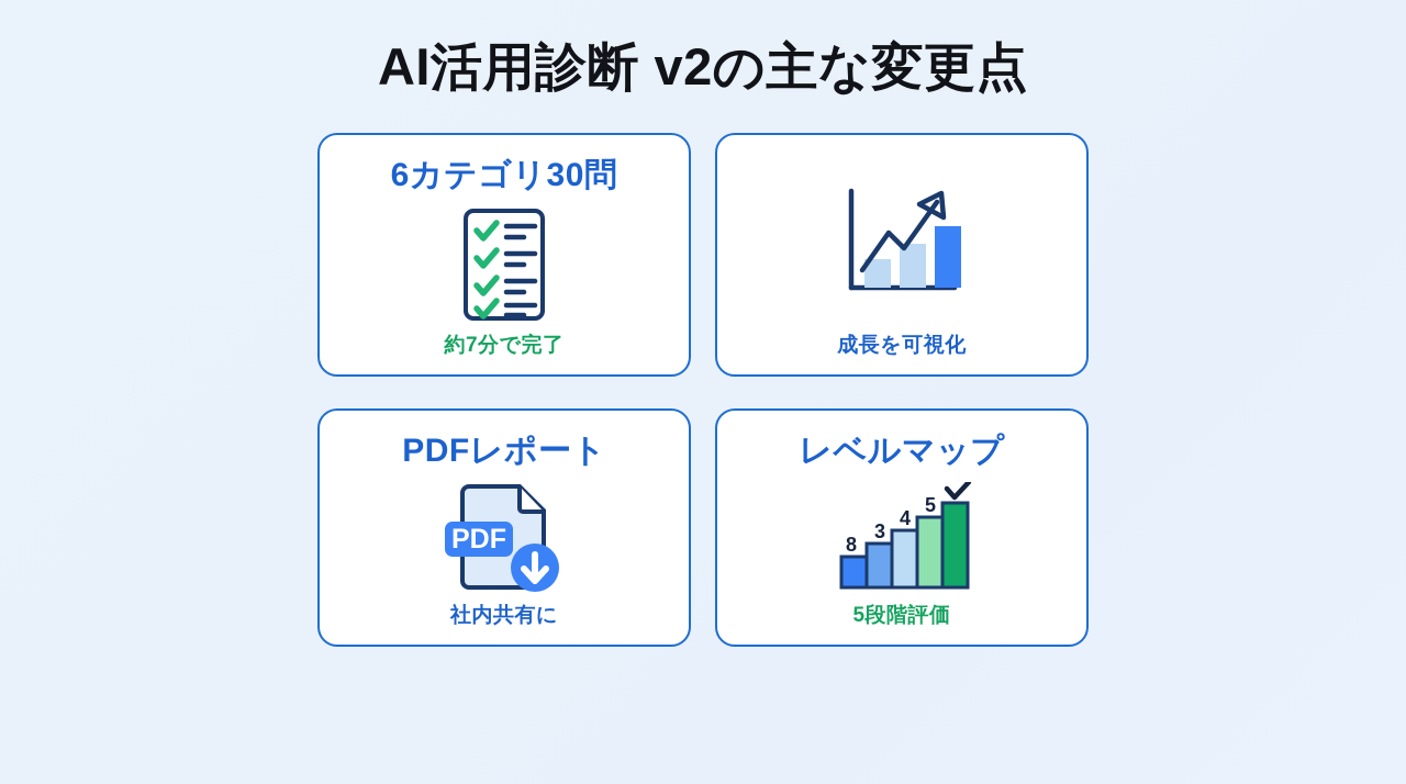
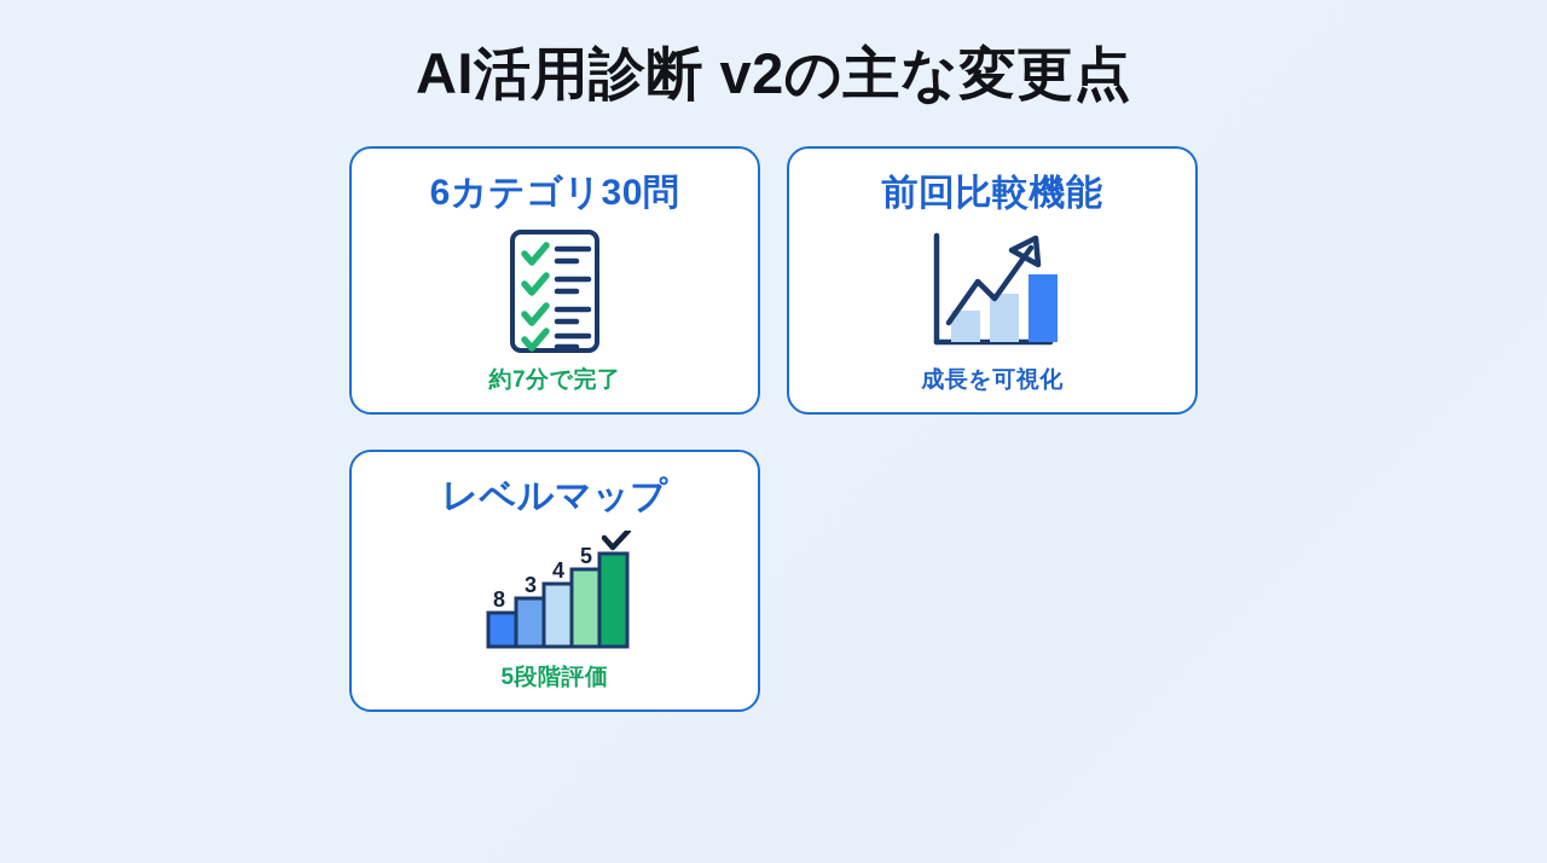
  AI活用診断 v2の主な変更点
  6カテゴリ30問
  約7分で完了
+ 前回比較機能
  成長を可視化
- PDFレポート
- PDF
- 社内共有に
  レベルマップ
  8
  3
  4
  5
  5段階評価
